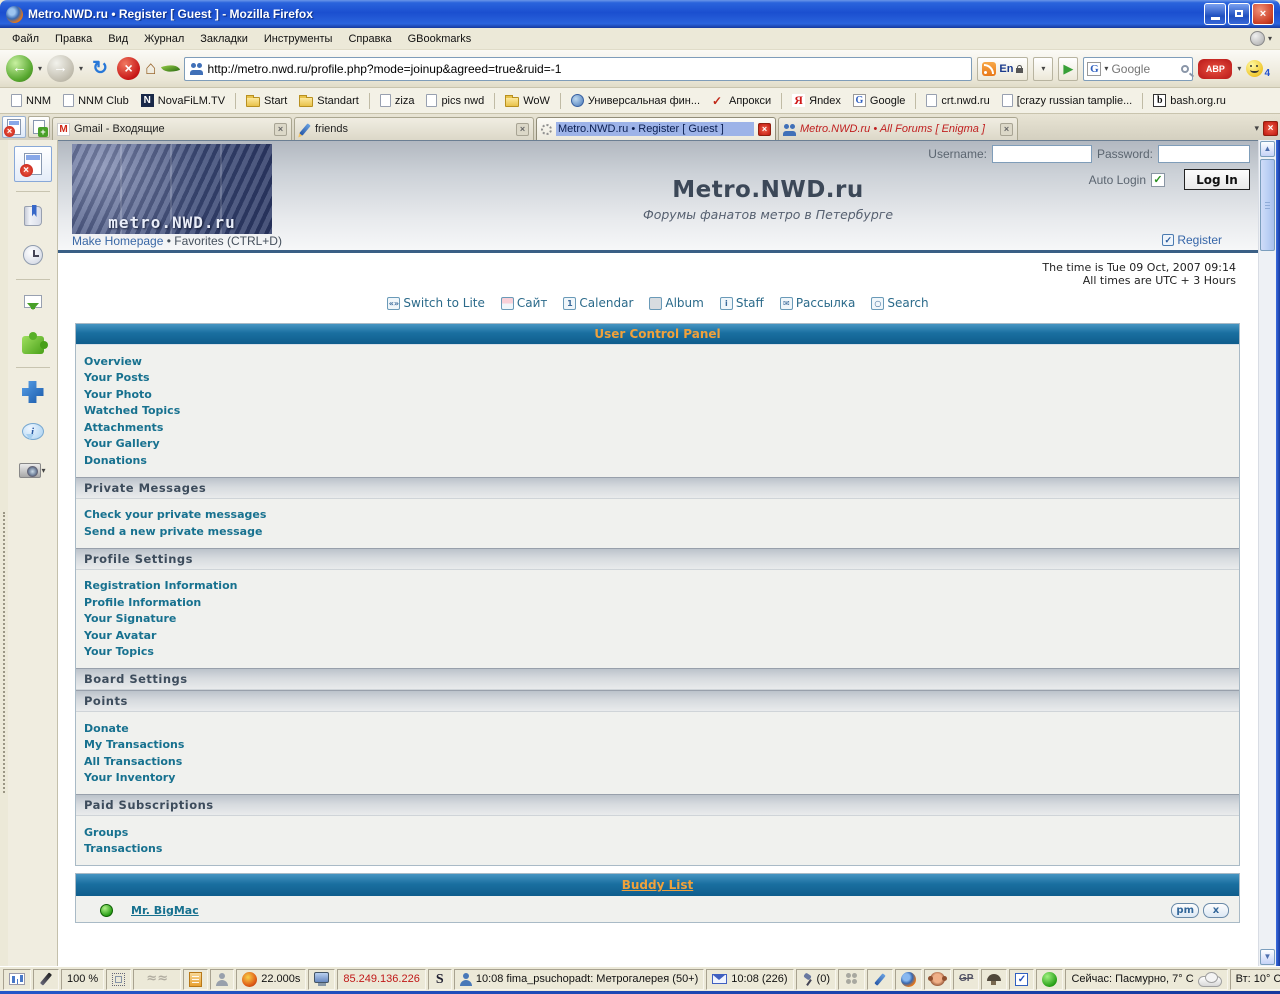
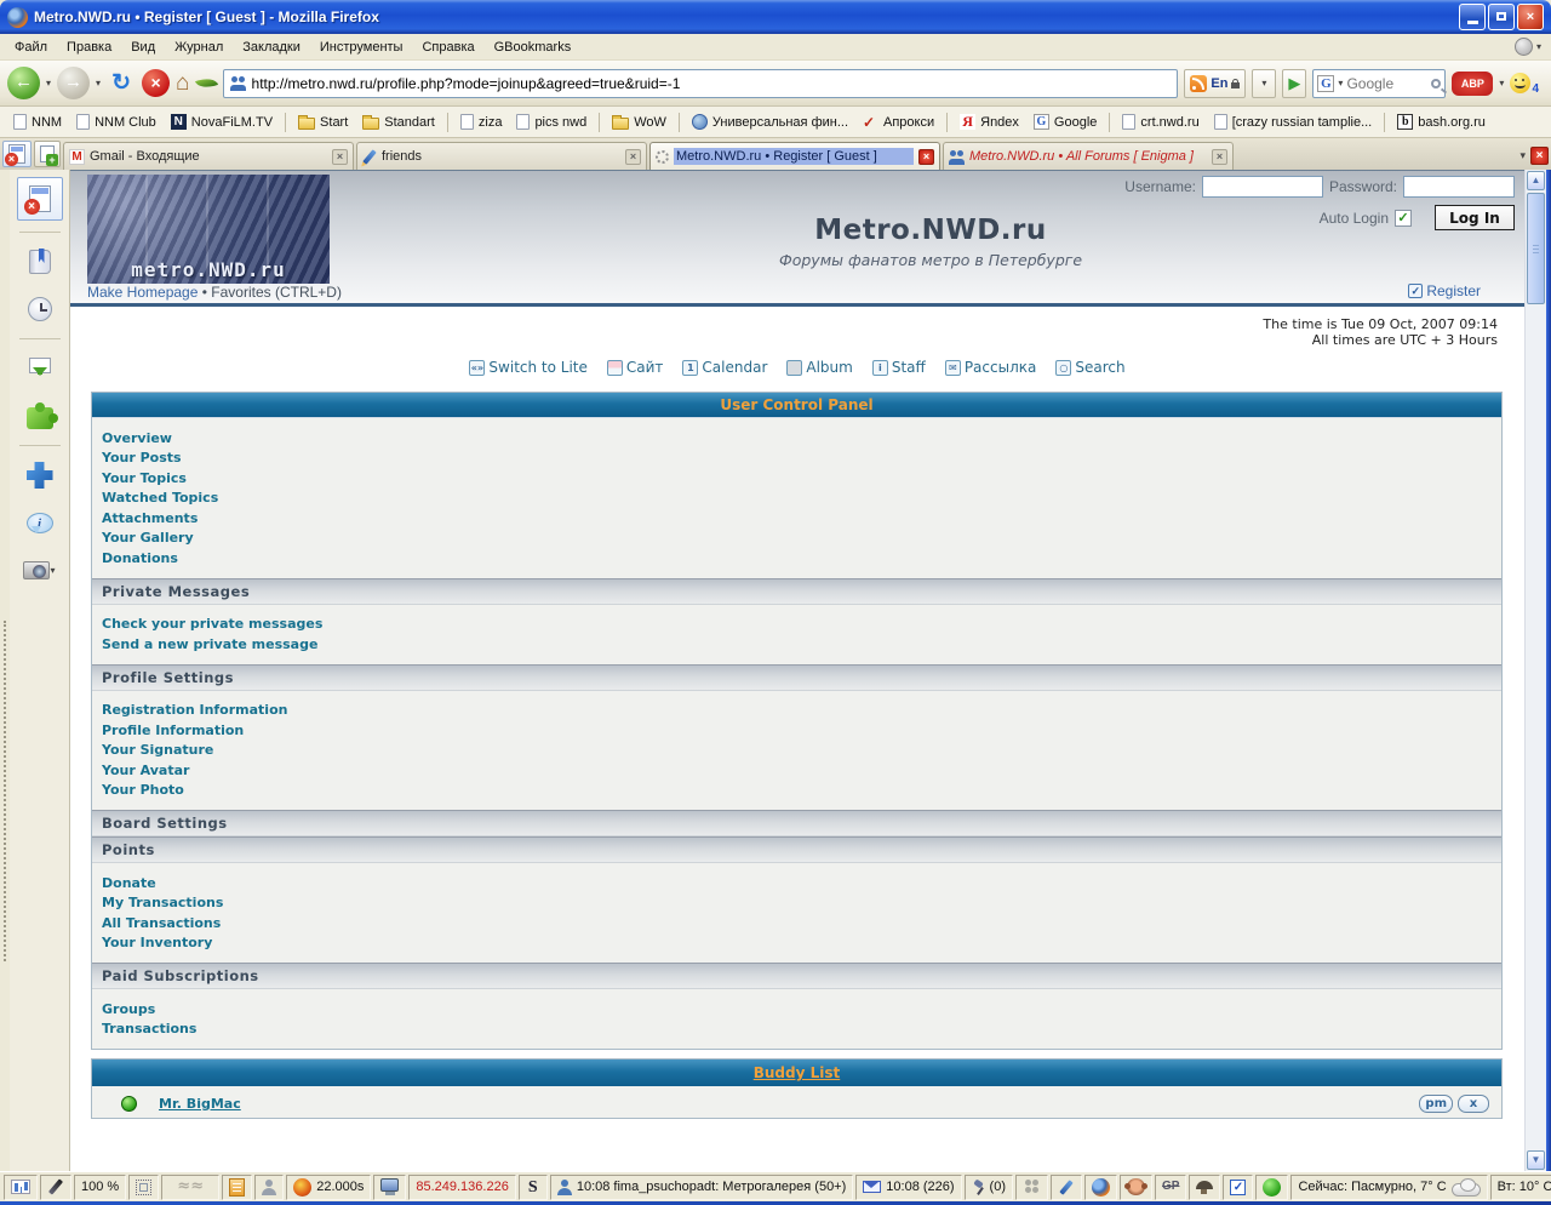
  Metro.NWD.ru • Register [ Guest ] - Mozilla Firefox
  ×
  Файл
  Правка
  Вид
  Журнал
  Закладки
  Инструменты
  Справка
  GBookmarks
  ▾
  ←
  ▾
  →
  ▾
  ↻
  ×
  ⌂
  http://metro.nwd.ru/profile.php?mode=joinup&agreed=true&ruid=-1
  En
  ▾
  ▶
  G
  ▾
  Google
  ABP
  ▾
  4
  NNM
  NNM Club
  NovaFiLM.TV
  Start
  Standart
  ziza
  pics nwd
  WoW
  Универсальная фин...
  Апрокси
  Яndex
  Google
  crt.nwd.ru
  [crazy russian tamplie...
  bash.org.ru
  Gmail - Входящие
  ×
  friends
  ×
  Metro.NWD.ru • Register [ Guest ]
  ×
  Metro.NWD.ru • All Forums [ Enigma ]
  ×
  ▾
  ×
  ▾
  metro.NWD.ru
  Metro.NWD.ru
  Форумы фанатов метро в Петербурге
  Username:
  Password:
  Auto Login
  ✓
  Log In
  Make Homepage • Favorites (CTRL+D)
  ✓
  Register
  The time is Tue 09 Oct, 2007 09:14
  All times are UTC + 3 Hours
  «»
  Switch to Lite
  Сайт
  1
  Calendar
  Album
  i
  Staff
  ✉
  Рассылка
  ○
  Search
  User Control Panel
  Overview
  Your Posts
- Your Photo
+ Your Topics
  Watched Topics
  Attachments
  Your Gallery
  Donations
  Private Messages
  Check your private messages
  Send a new private message
  Profile Settings
  Registration Information
  Profile Information
  Your Signature
  Your Avatar
- Your Topics
+ Your Photo
  Board Settings
  Points
  Donate
  My Transactions
  All Transactions
  Your Inventory
  Paid Subscriptions
  Groups
  Transactions
  Buddy List
  Mr. BigMac
  pm
  x
  ▲
  ▼
  100 %
  22.000s
  85.249.136.226
  10:08 fima_psuchopadt: Метрогалерея (50+)
  10:08 (226)
  (0)
  Сейчас: Пасмурно, 7° C
  Вт: 10° C
